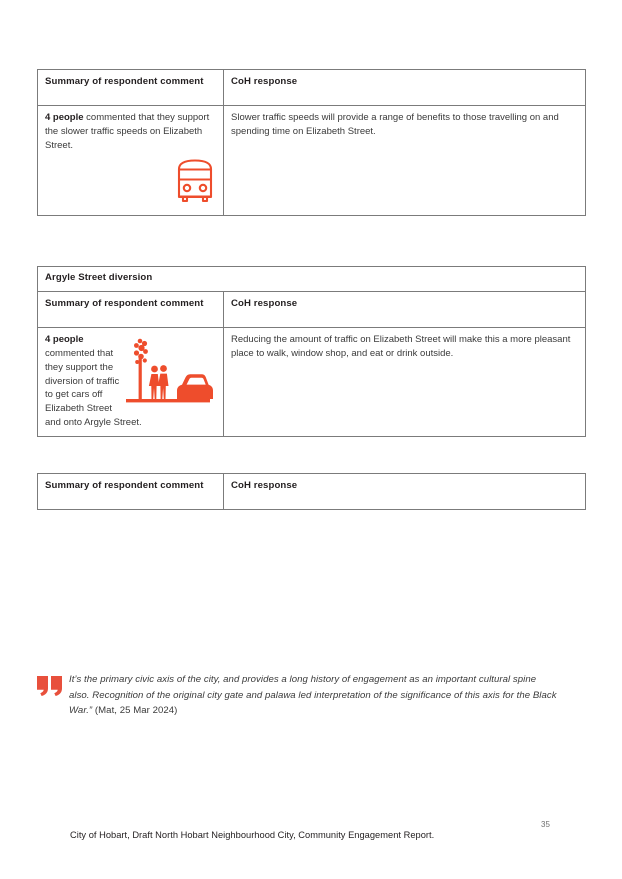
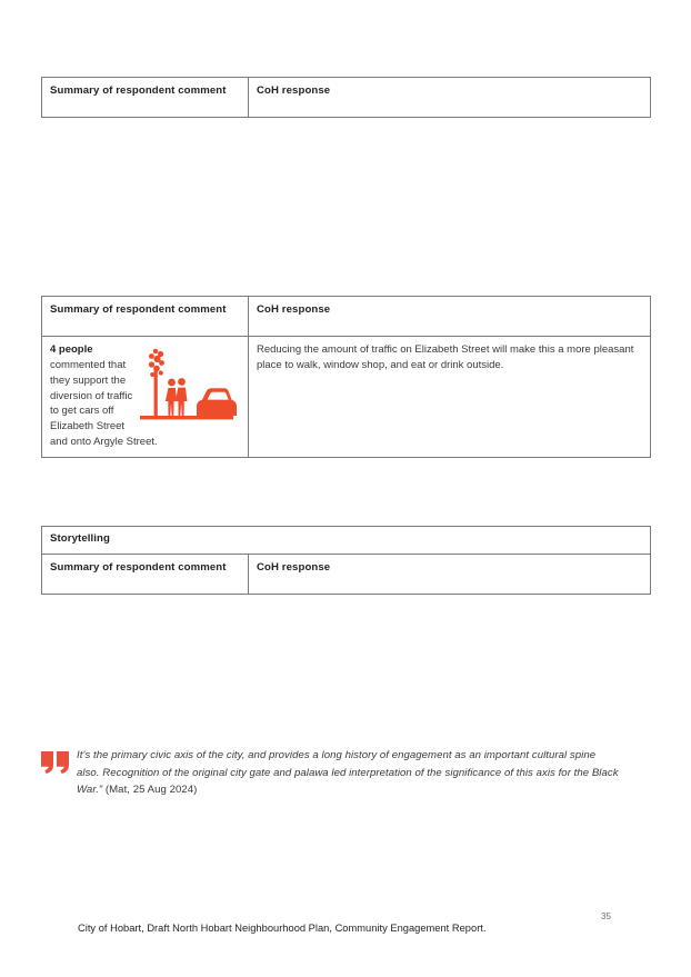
  Summary of respondent comment	CoH response
- 4 people commented that they support the slower traffic speeds on Elizabeth Street.	Slower traffic speeds will provide a range of benefits to those travelling on and spending time on Elizabeth Street.
- Argyle Street diversion
  Summary of respondent comment	CoH response
  4 people commented that they support the diversion of traffic to get cars off Elizabeth Street and onto Argyle Street.	Reducing the amount of traffic on Elizabeth Street will make this a more pleasant place to walk, window shop, and eat or drink outside.
+ Storytelling
  Summary of respondent comment	CoH response
- It’s the primary civic axis of the city, and provides a long history of engagement as an important cultural spine also. Recognition of the original city gate and palawa led interpretation of the significance of this axis for the Black War.” (Mat, 25 Mar 2024)
+ It’s the primary civic axis of the city, and provides a long history of engagement as an important cultural spine also. Recognition of the original city gate and palawa led interpretation of the significance of this axis for the Black War.” (Mat, 25 Aug 2024)
- City of Hobart, Draft North Hobart Neighbourhood City, Community Engagement Report.
+ City of Hobart, Draft North Hobart Neighbourhood Plan, Community Engagement Report.
  35
